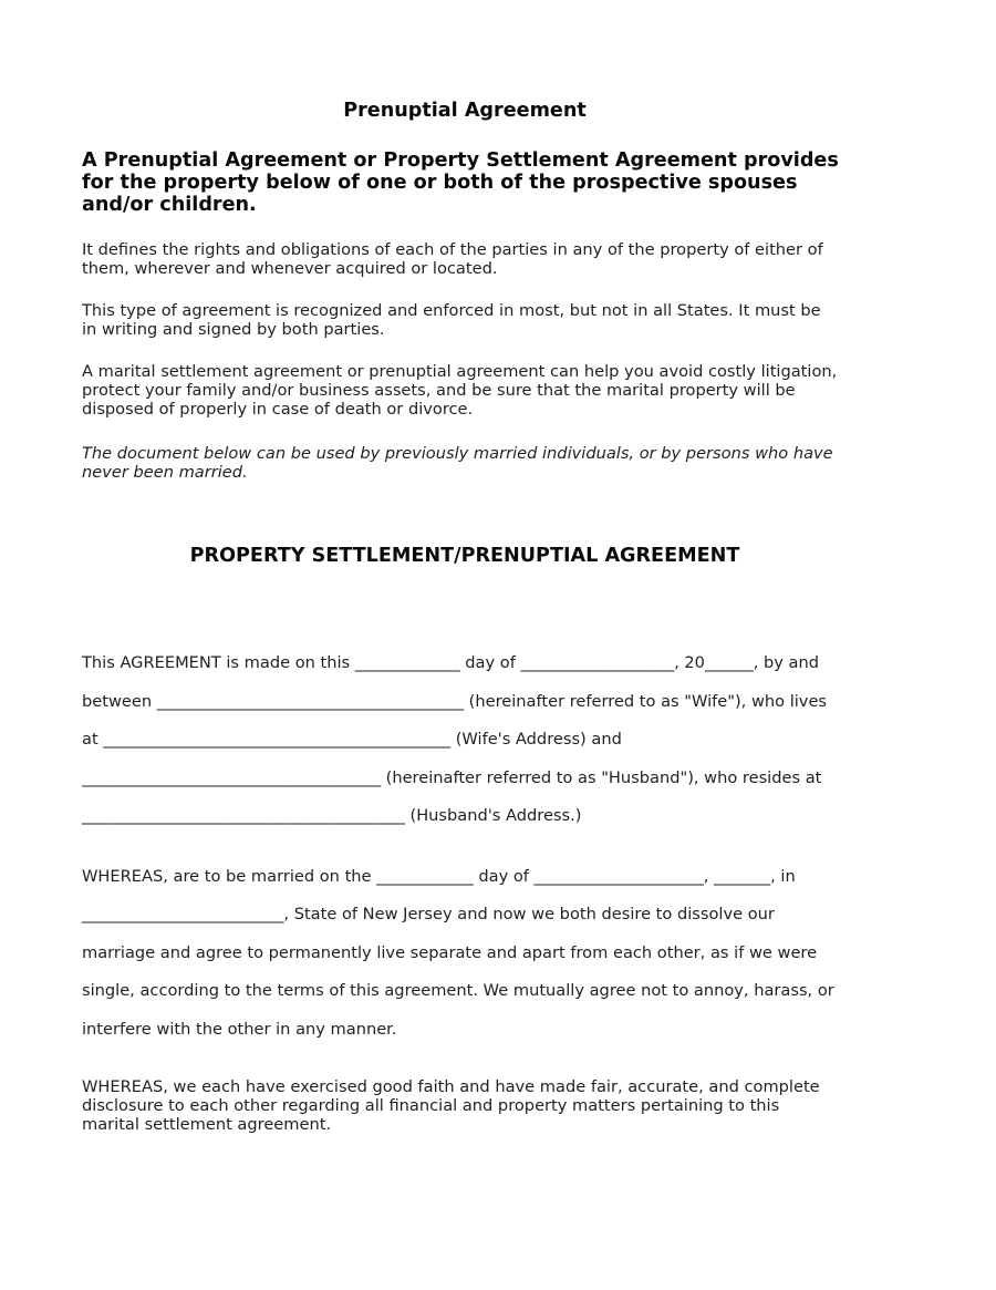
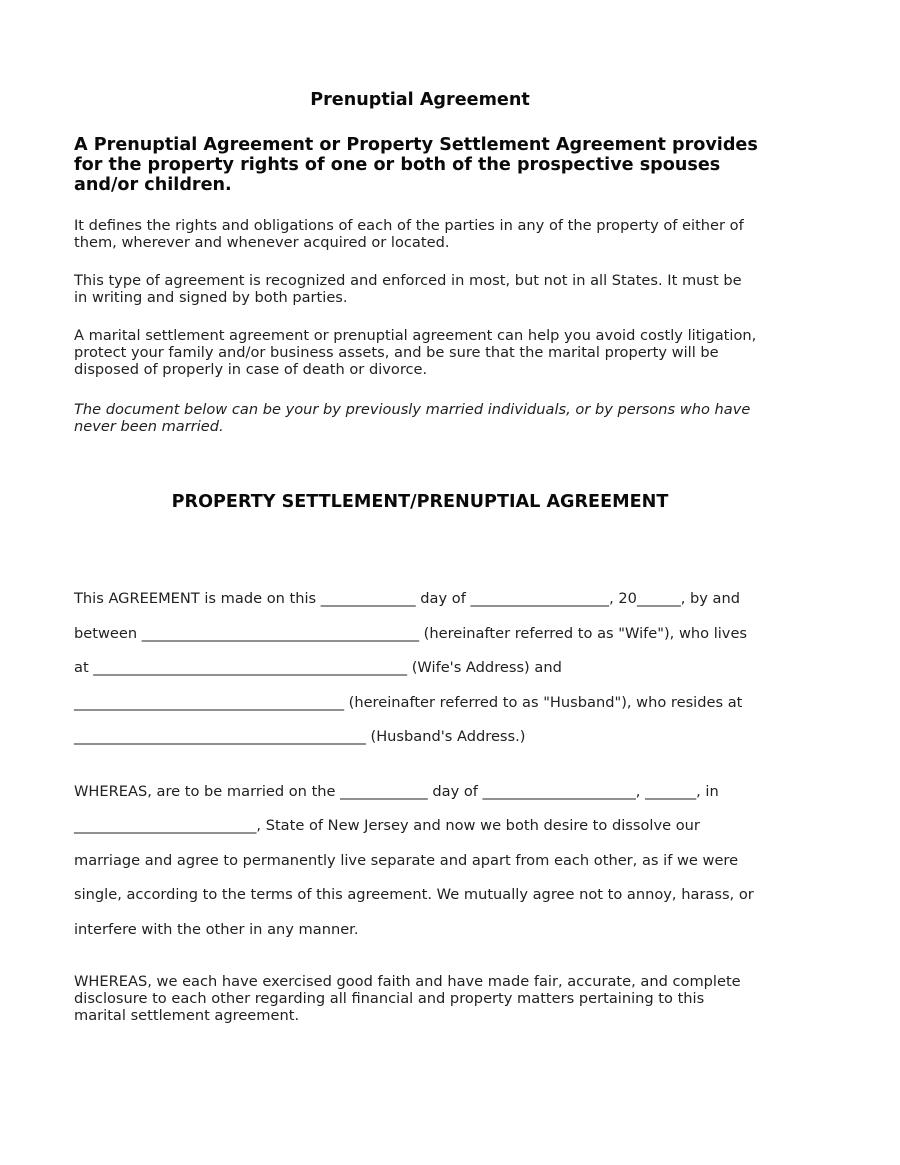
  Prenuptial Agreement
  A Prenuptial Agreement or Property Settlement Agreement provides
- for the property below of one or both of the prospective spouses
+ for the property rights of one or both of the prospective spouses
  and/or children.
  It defines the rights and obligations of each of the parties in any of the property of either of
  them, wherever and whenever acquired or located.
  This type of agreement is recognized and enforced in most, but not in all States. It must be
  in writing and signed by both parties.
  A marital settlement agreement or prenuptial agreement can help you avoid costly litigation,
  protect your family and/or business assets, and be sure that the marital property will be
  disposed of properly in case of death or divorce.
- The document below can be used by previously married individuals, or by persons who have
+ The document below can be your by previously married individuals, or by persons who have
  never been married.
  PROPERTY SETTLEMENT/PRENUPTIAL AGREEMENT
  This AGREEMENT is made on this _____________ day of ___________________, 20______, by and
  between ______________________________________ (hereinafter referred to as "Wife"), who lives
  at ___________________________________________ (Wife's Address) and
  _____________________________________ (hereinafter referred to as "Husband"), who resides at
  ________________________________________ (Husband's Address.)
  WHEREAS, are to be married on the ____________ day of _____________________, _______, in
  _________________________, State of New Jersey and now we both desire to dissolve our
  marriage and agree to permanently live separate and apart from each other, as if we were
  single, according to the terms of this agreement. We mutually agree not to annoy, harass, or
  interfere with the other in any manner.
  WHEREAS, we each have exercised good faith and have made fair, accurate, and complete
  disclosure to each other regarding all financial and property matters pertaining to this
  marital settlement agreement.
